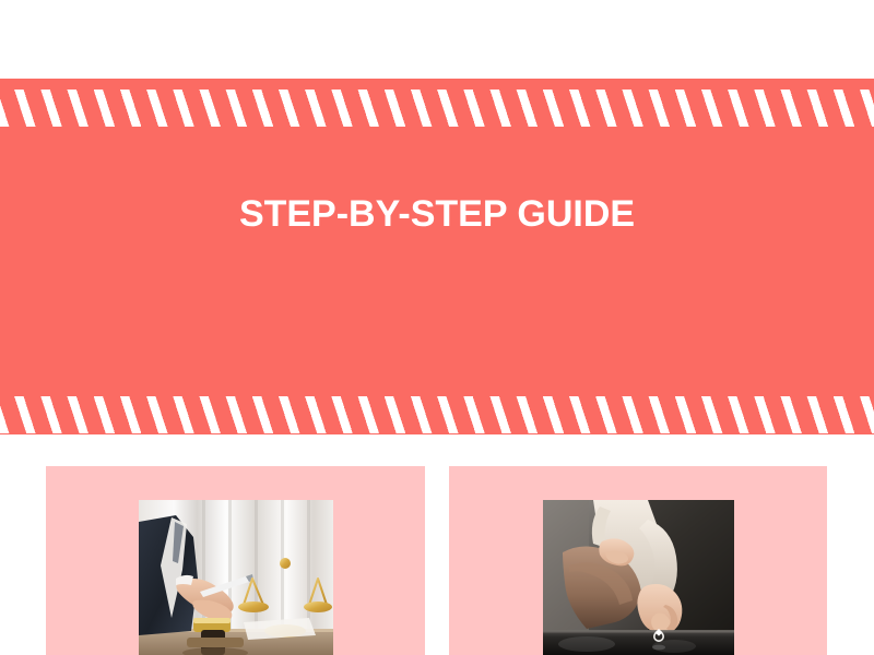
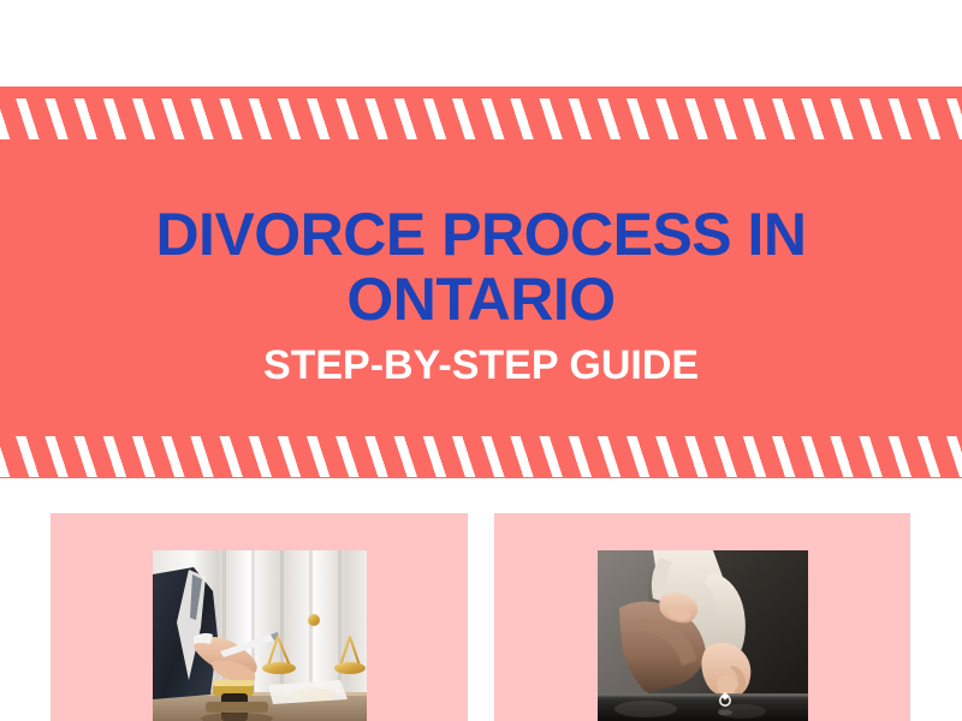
+ DIVORCE PROCESS IN ONTARIO
  STEP-BY-STEP GUIDE
